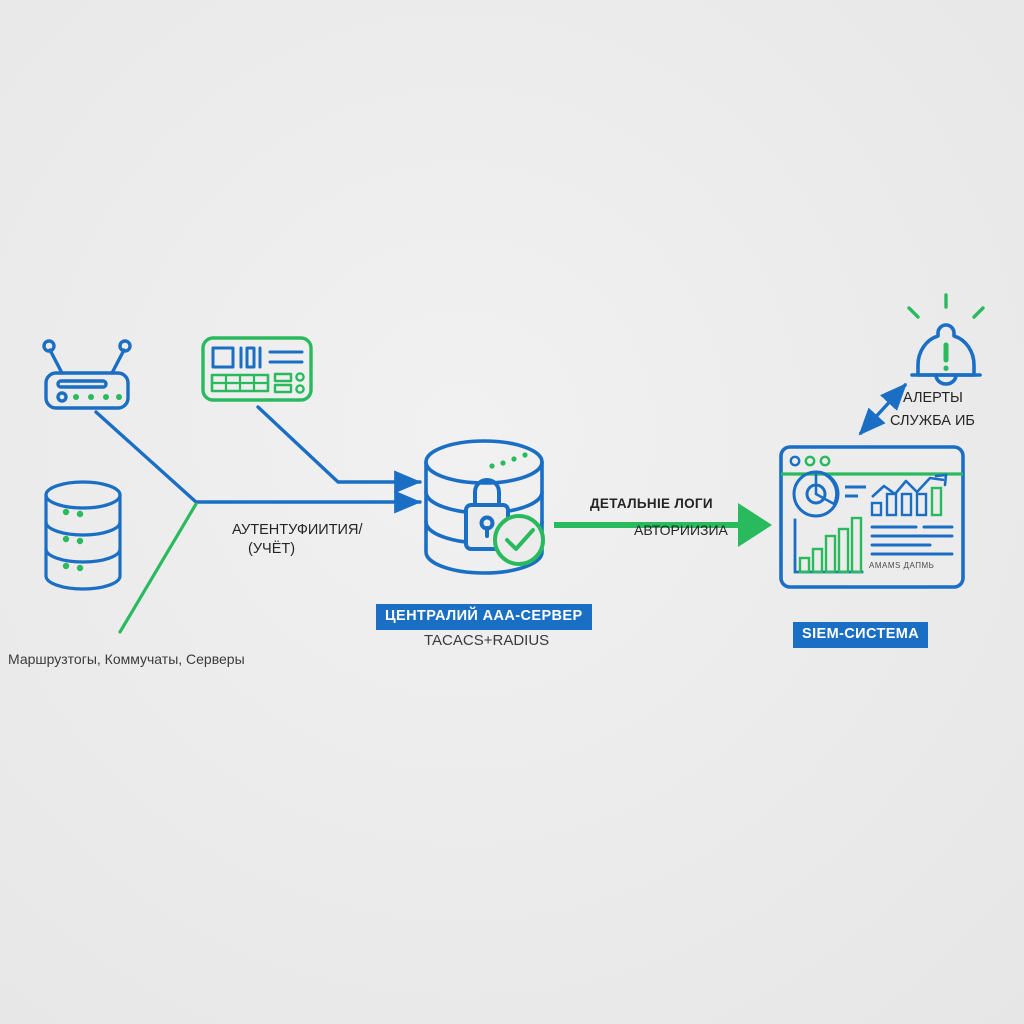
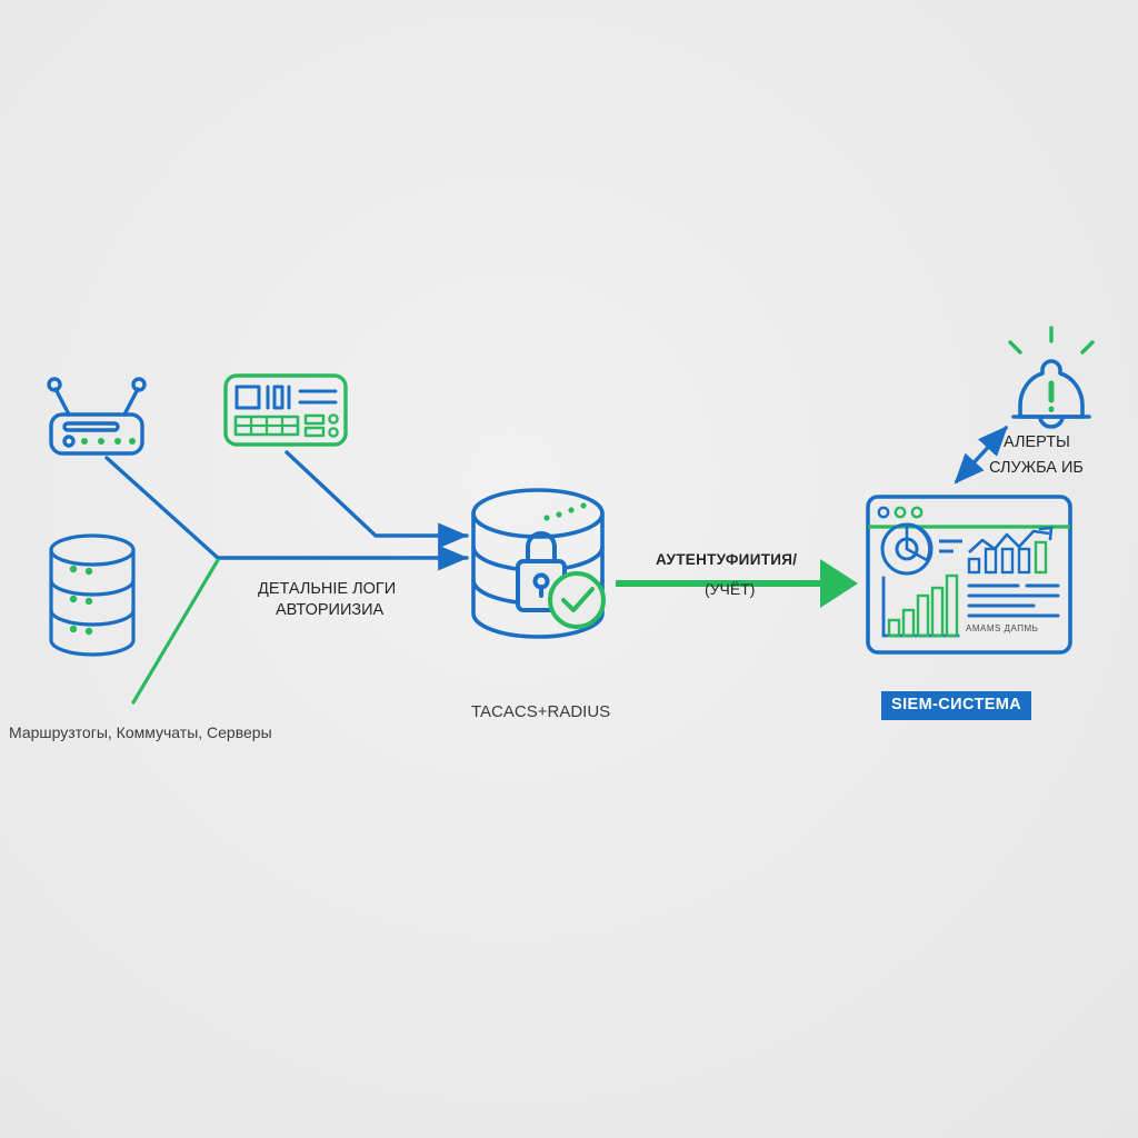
  Маршрузтогы, Коммучаты, Серверы
- АУТЕНТУФИИТИЯ/
+ ДЕТАЛЬНІЕ ЛОГИ
- (УЧЁТ)
+ АВТОРИИЗИА
- ЦЕНТРАЛИЙ ААА-СЕРВЕР
  TACACS+RADIUS
- ДЕТАЛЬНІЕ ЛОГИ
+ АУТЕНТУФИИТИЯ/
- АВТОРИИЗИА
+ (УЧЁТ)
  AMAMS ДАПМЬ
  SIEM-СИСТЕМА
  АЛЕРТЫ
  СЛУЖБА ИБ
